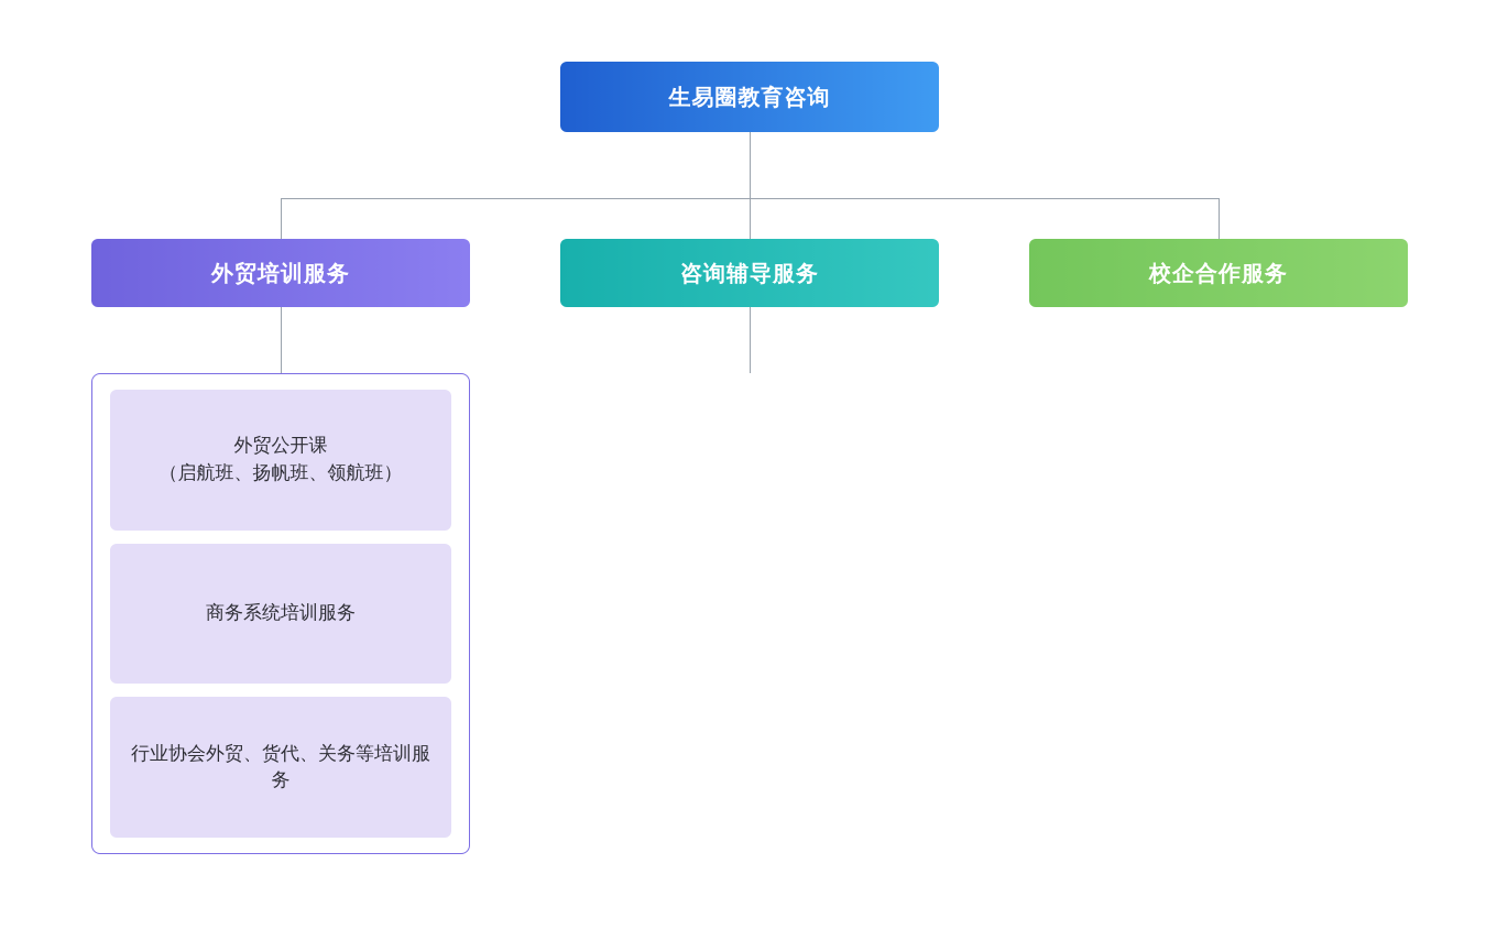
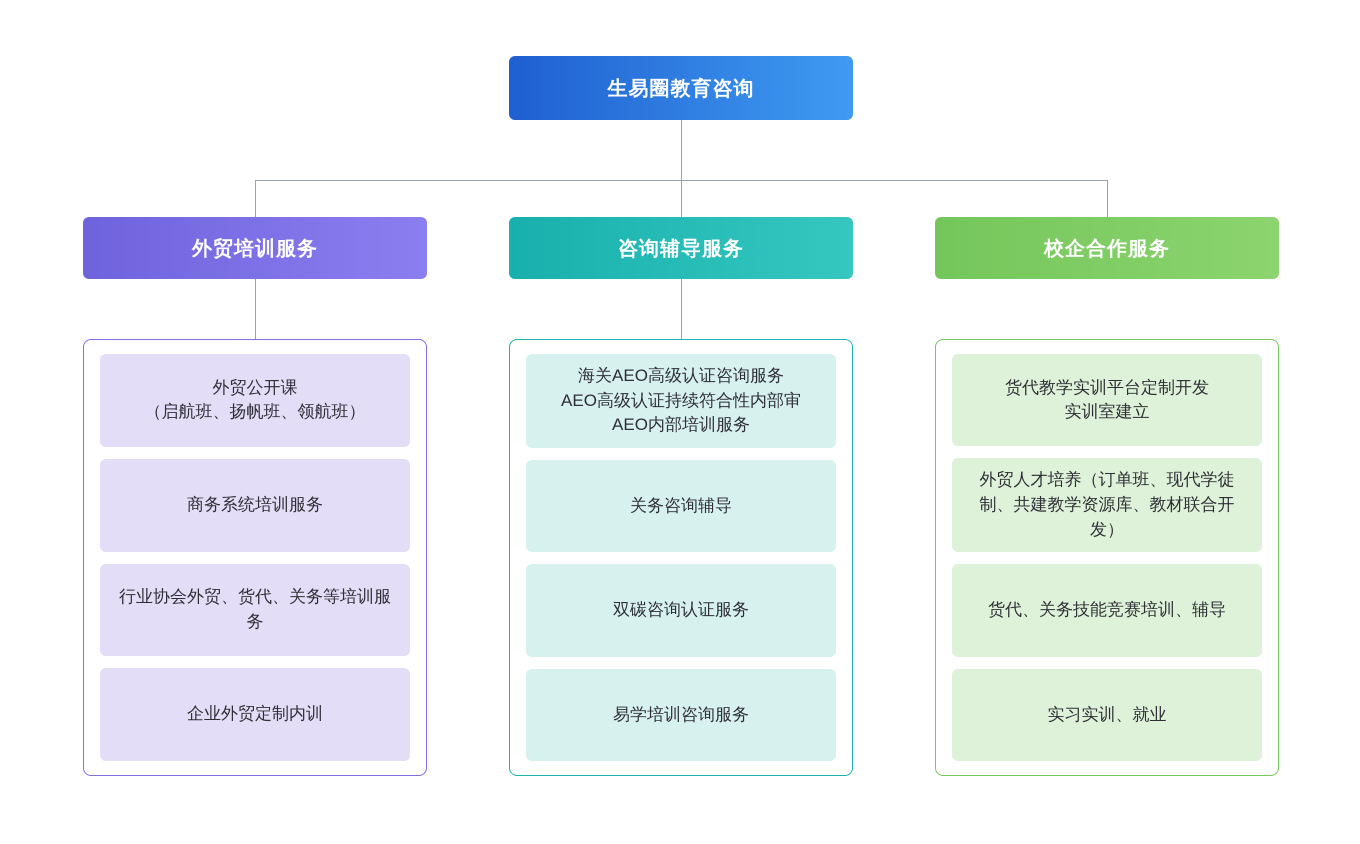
  生易圈教育咨询
  外贸培训服务
  咨询辅导服务
  校企合作服务
  外贸公开课
  （启航班、扬帆班、领航班）
  商务系统培训服务
  行业协会外贸、货代、关务等培训服务
+ 企业外贸定制内训
+ 海关AEO高级认证咨询服务
+ AEO高级认证持续符合性内部审
+ AEO内部培训服务
+ 关务咨询辅导
+ 双碳咨询认证服务
+ 易学培训咨询服务
+ 货代教学实训平台定制开发
+ 实训室建立
+ 外贸人才培养（订单班、现代学徒制、共建教学资源库、教材联合开发）
+ 货代、关务技能竞赛培训、辅导
+ 实习实训、就业
